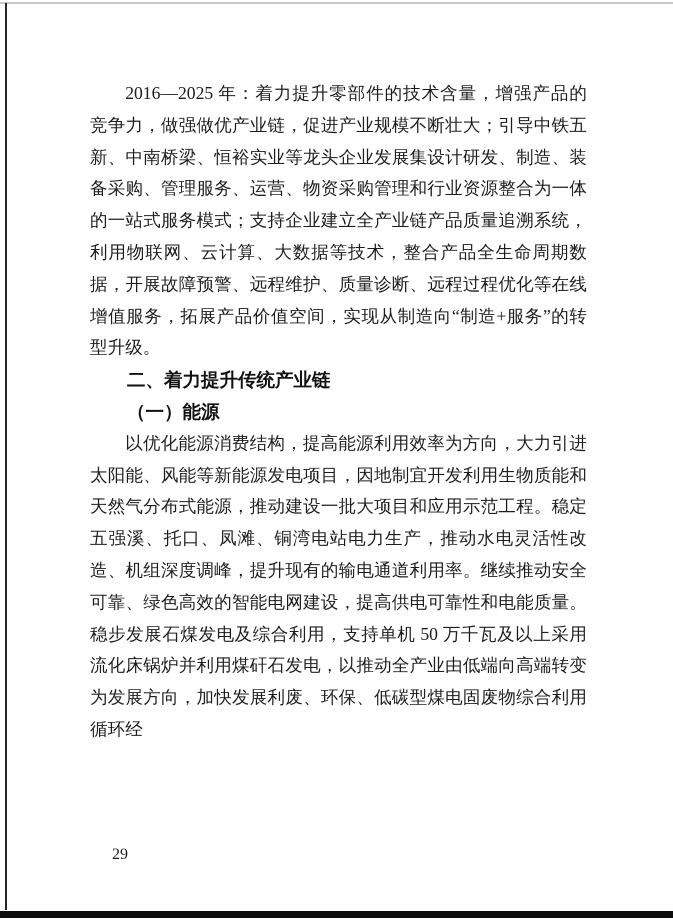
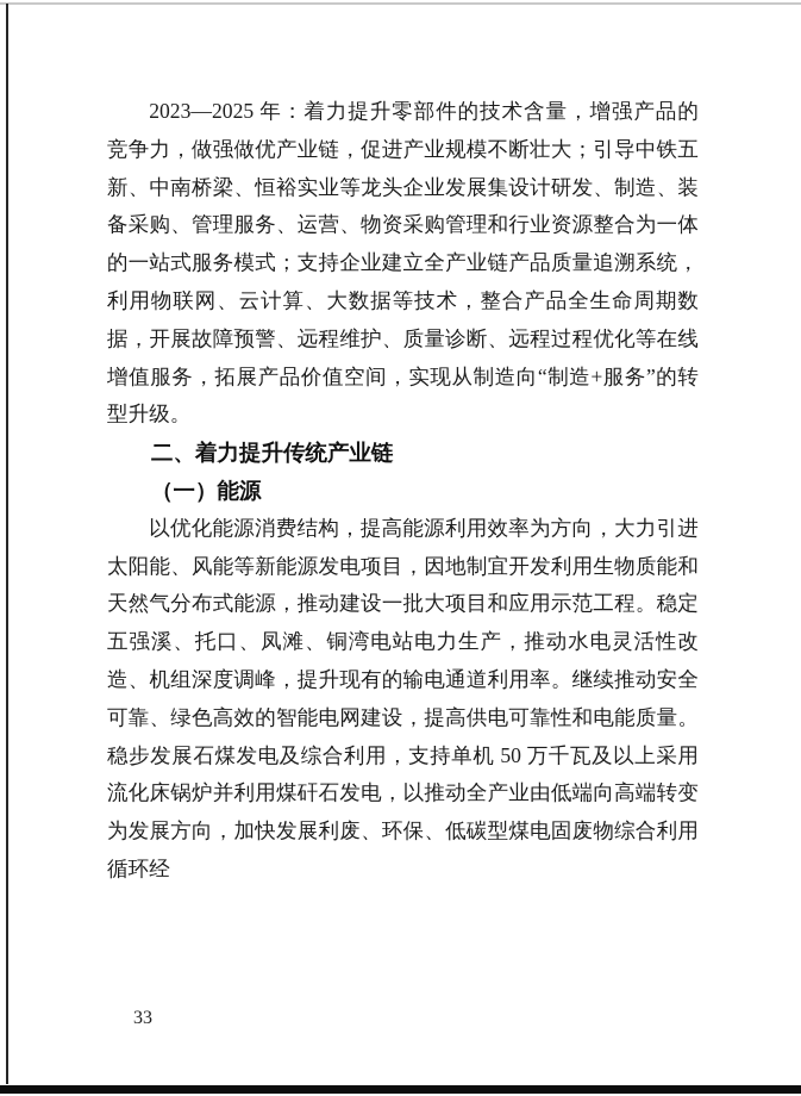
- 2016—2025 年：着力提升零部件的技术含量，增强产品的竞争力，做强做优产业链，促进产业规模不断壮大；引导中铁五新、中南桥梁、恒裕实业等龙头企业发展集设计研发、制造、装备采购、管理服务、运营、物资采购管理和行业资源整合为一体的一站式服务模式；支持企业建立全产业链产品质量追溯系统，利用物联网、云计算、大数据等技术，整合产品全生命周期数据，开展故障预警、远程维护、质量诊断、远程过程优化等在线增值服务，拓展产品价值空间，实现从制造向“制造+服务”的转型升级。
+ 2023—2025 年：着力提升零部件的技术含量，增强产品的竞争力，做强做优产业链，促进产业规模不断壮大；引导中铁五新、中南桥梁、恒裕实业等龙头企业发展集设计研发、制造、装备采购、管理服务、运营、物资采购管理和行业资源整合为一体的一站式服务模式；支持企业建立全产业链产品质量追溯系统，利用物联网、云计算、大数据等技术，整合产品全生命周期数据，开展故障预警、远程维护、质量诊断、远程过程优化等在线增值服务，拓展产品价值空间，实现从制造向“制造+服务”的转型升级。
  二、着力提升传统产业链
  （一）能源
  以优化能源消费结构，提高能源利用效率为方向，大力引进太阳能、风能等新能源发电项目，因地制宜开发利用生物质能和天然气分布式能源，推动建设一批大项目和应用示范工程。稳定五强溪、托口、凤滩、铜湾电站电力生产，推动水电灵活性改造、机组深度调峰，提升现有的输电通道利用率。继续推动安全可靠、绿色高效的智能电网建设，提高供电可靠性和电能质量。稳步发展石煤发电及综合利用，支持单机 50 万千瓦及以上采用流化床锅炉并利用煤矸石发电，以推动全产业由低端向高端转变为发展方向，加快发展利废、环保、低碳型煤电固废物综合利用循环经
- 29
+ 33
